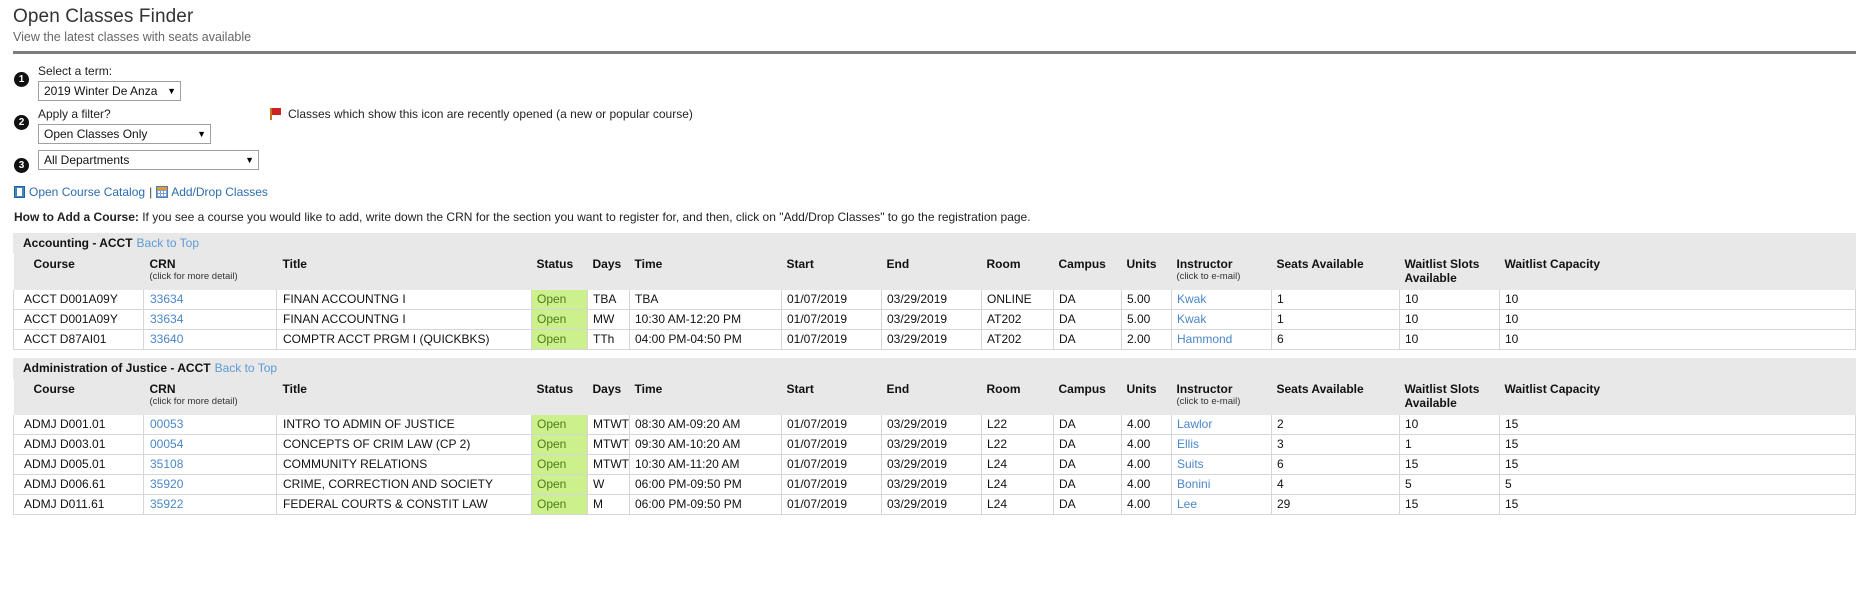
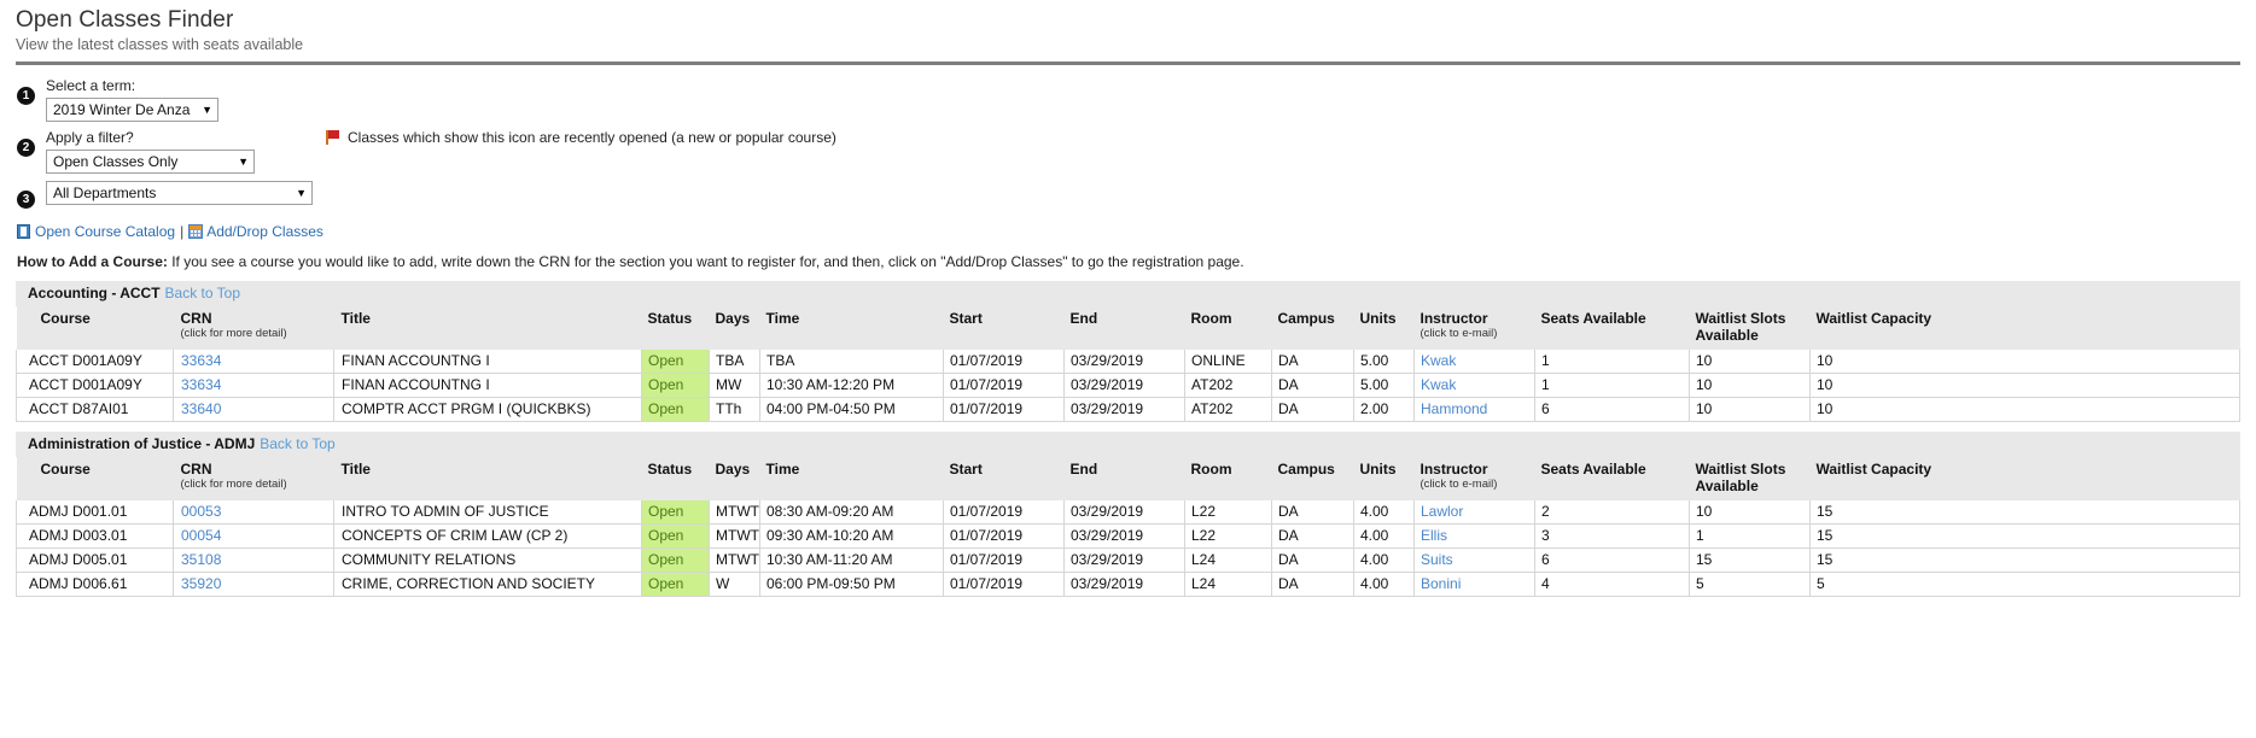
  Open Classes Finder
  View the latest classes with seats available
  1
  Select a term:
  2019 Winter De Anza
  ▼
  2
  Apply a filter?
  Open Classes Only
  ▼
  3
  All Departments
  ▼
  Classes which show this icon are recently opened (a new or popular course)
  Open Course Catalog | Add/Drop Classes
  How to Add a Course: If you see a course you would like to add, write down the CRN for the section you want to register for, and then, click on "Add/Drop Classes" to go the registration page.
  Accounting - ACCT Back to Top
  Course	CRN(click for more detail)	Title	Status	Days	Time	Start	End	Room	Campus	Units	Instructor(click to e-mail)	Seats Available	Waitlist Slots Available	Waitlist Capacity
  ACCT D001A09Y	33634	FINAN ACCOUNTNG I	Open	TBA	TBA	01/07/2019	03/29/2019	ONLINE	DA	5.00	Kwak	1	10	10
  ACCT D001A09Y	33634	FINAN ACCOUNTNG I	Open	MW	10:30 AM-12:20 PM	01/07/2019	03/29/2019	AT202	DA	5.00	Kwak	1	10	10
  ACCT D87AI01	33640	COMPTR ACCT PRGM I (QUICKBKS)	Open	TTh	04:00 PM-04:50 PM	01/07/2019	03/29/2019	AT202	DA	2.00	Hammond	6	10	10
- Administration of Justice - ACCT Back to Top
+ Administration of Justice - ADMJ Back to Top
  Course	CRN(click for more detail)	Title	Status	Days	Time	Start	End	Room	Campus	Units	Instructor(click to e-mail)	Seats Available	Waitlist Slots Available	Waitlist Capacity
  ADMJ D001.01	00053	INTRO TO ADMIN OF JUSTICE	Open	MTWT	08:30 AM-09:20 AM	01/07/2019	03/29/2019	L22	DA	4.00	Lawlor	2	10	15
  ADMJ D003.01	00054	CONCEPTS OF CRIM LAW (CP 2)	Open	MTWT	09:30 AM-10:20 AM	01/07/2019	03/29/2019	L22	DA	4.00	Ellis	3	1	15
  ADMJ D005.01	35108	COMMUNITY RELATIONS	Open	MTWT	10:30 AM-11:20 AM	01/07/2019	03/29/2019	L24	DA	4.00	Suits	6	15	15
  ADMJ D006.61	35920	CRIME, CORRECTION AND SOCIETY	Open	W	06:00 PM-09:50 PM	01/07/2019	03/29/2019	L24	DA	4.00	Bonini	4	5	5
- ADMJ D011.61	35922	FEDERAL COURTS & CONSTIT LAW	Open	M	06:00 PM-09:50 PM	01/07/2019	03/29/2019	L24	DA	4.00	Lee	29	15	15
